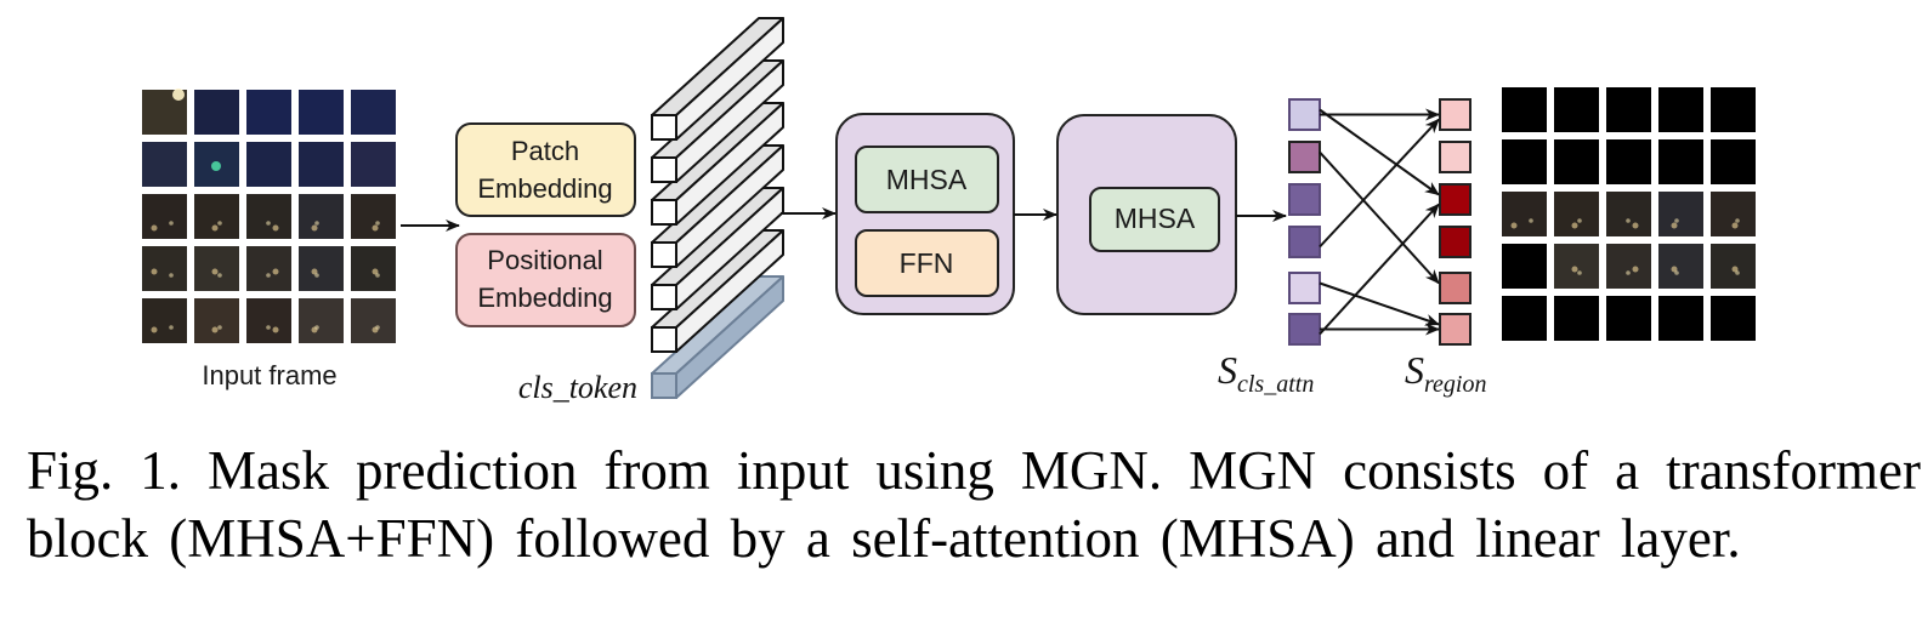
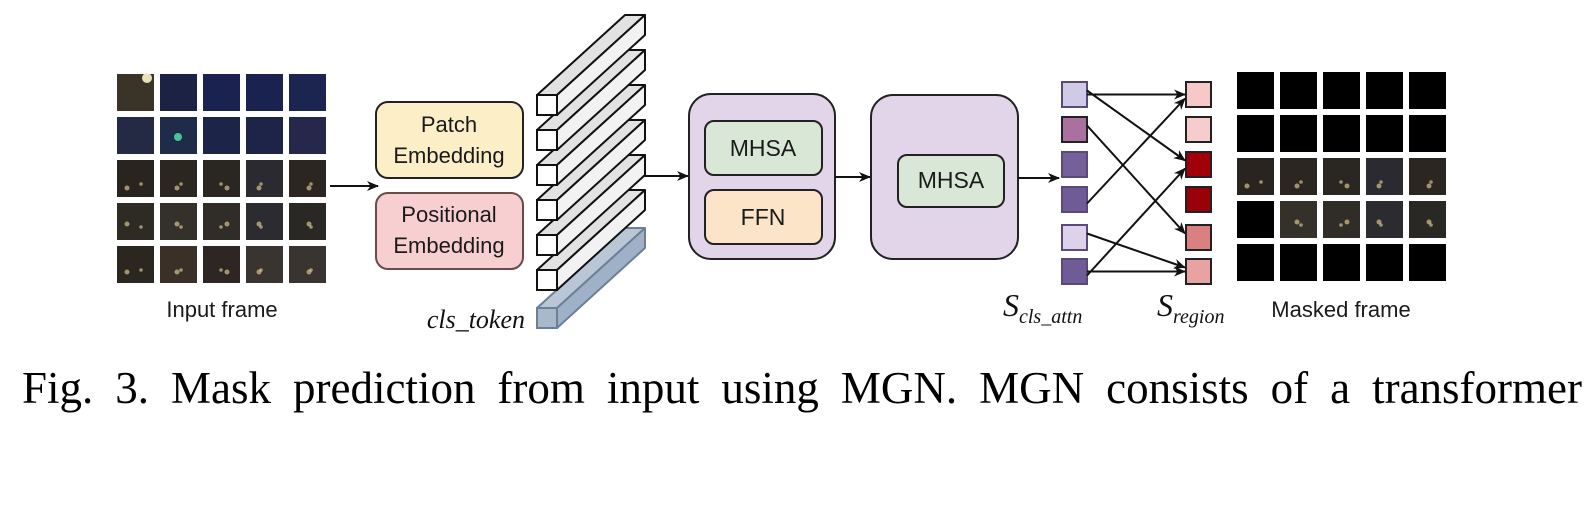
  Input frame
  Patch
  Embedding
  Positional
  Embedding
  cls_token
  MHSA
  FFN
  MHSA
  Scls_attn
  Sregion
+ Masked frame
- Fig. 1. Mask prediction from input using MGN. MGN consists of a transformer
+ Fig. 3. Mask prediction from input using MGN. MGN consists of a transformer
- block (MHSA+FFN) followed by a self-attention (MHSA) and linear layer.
